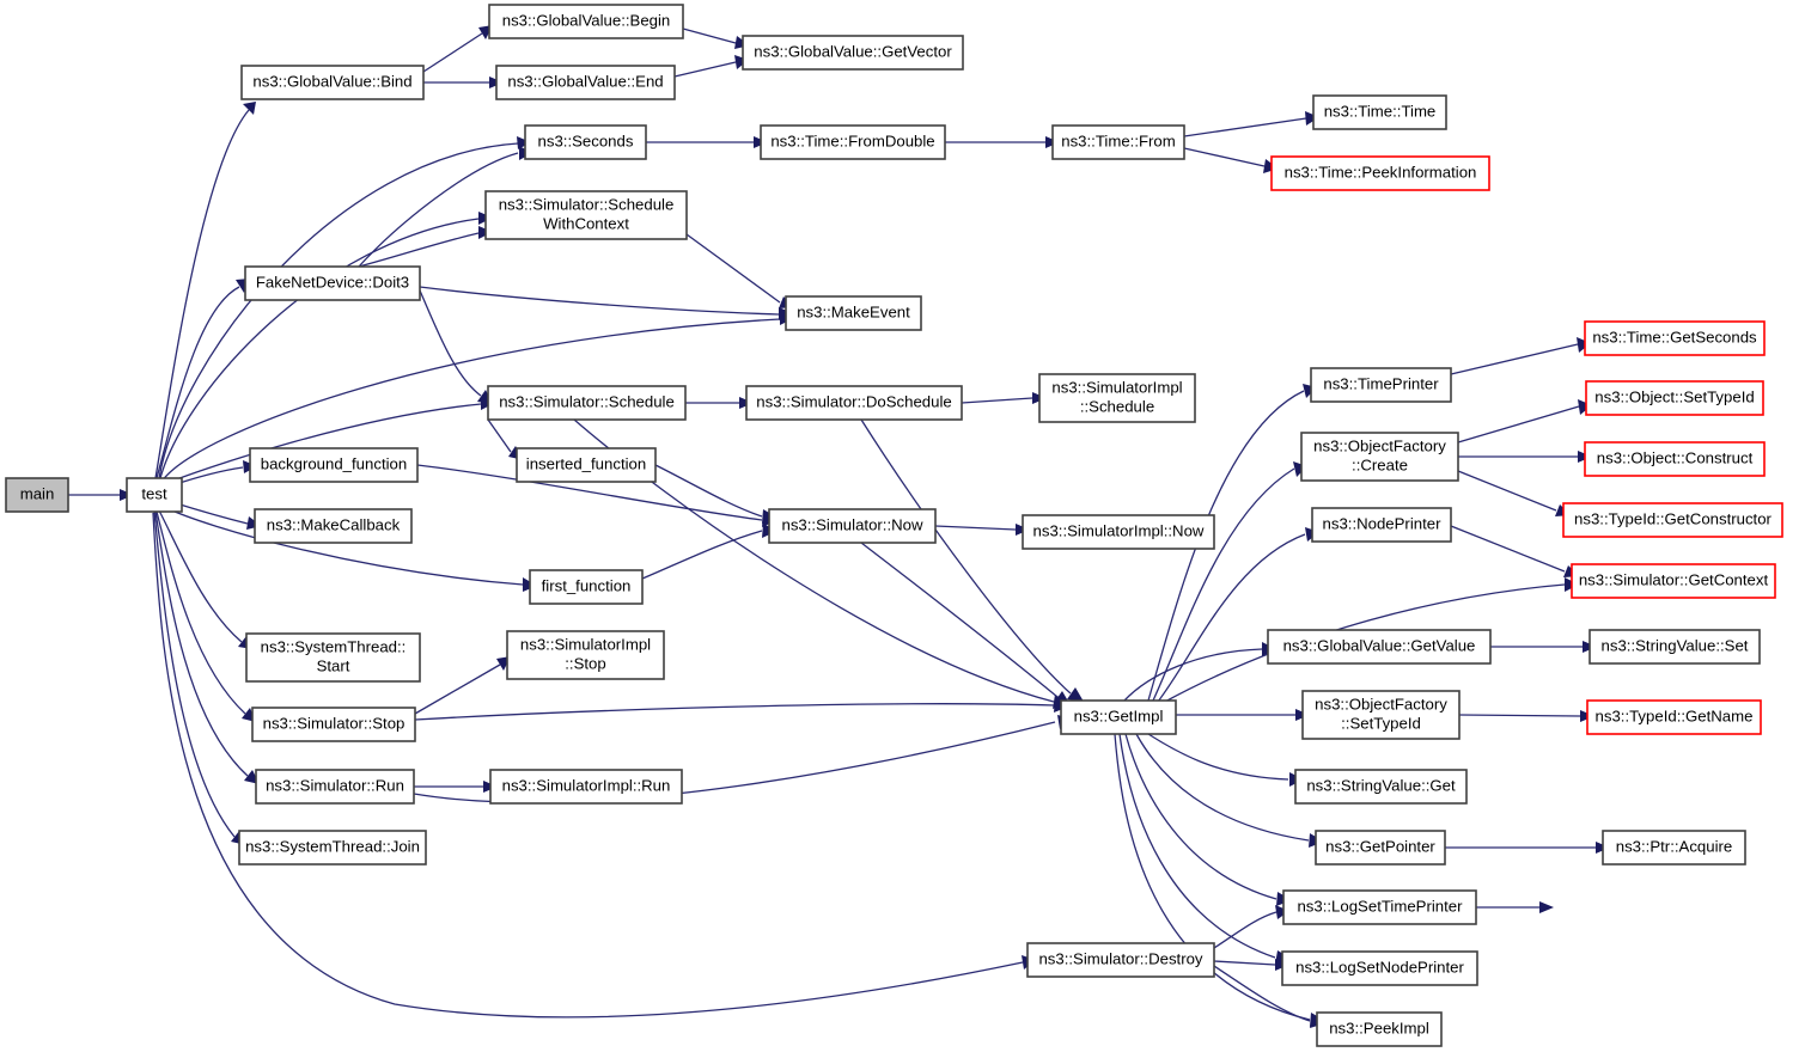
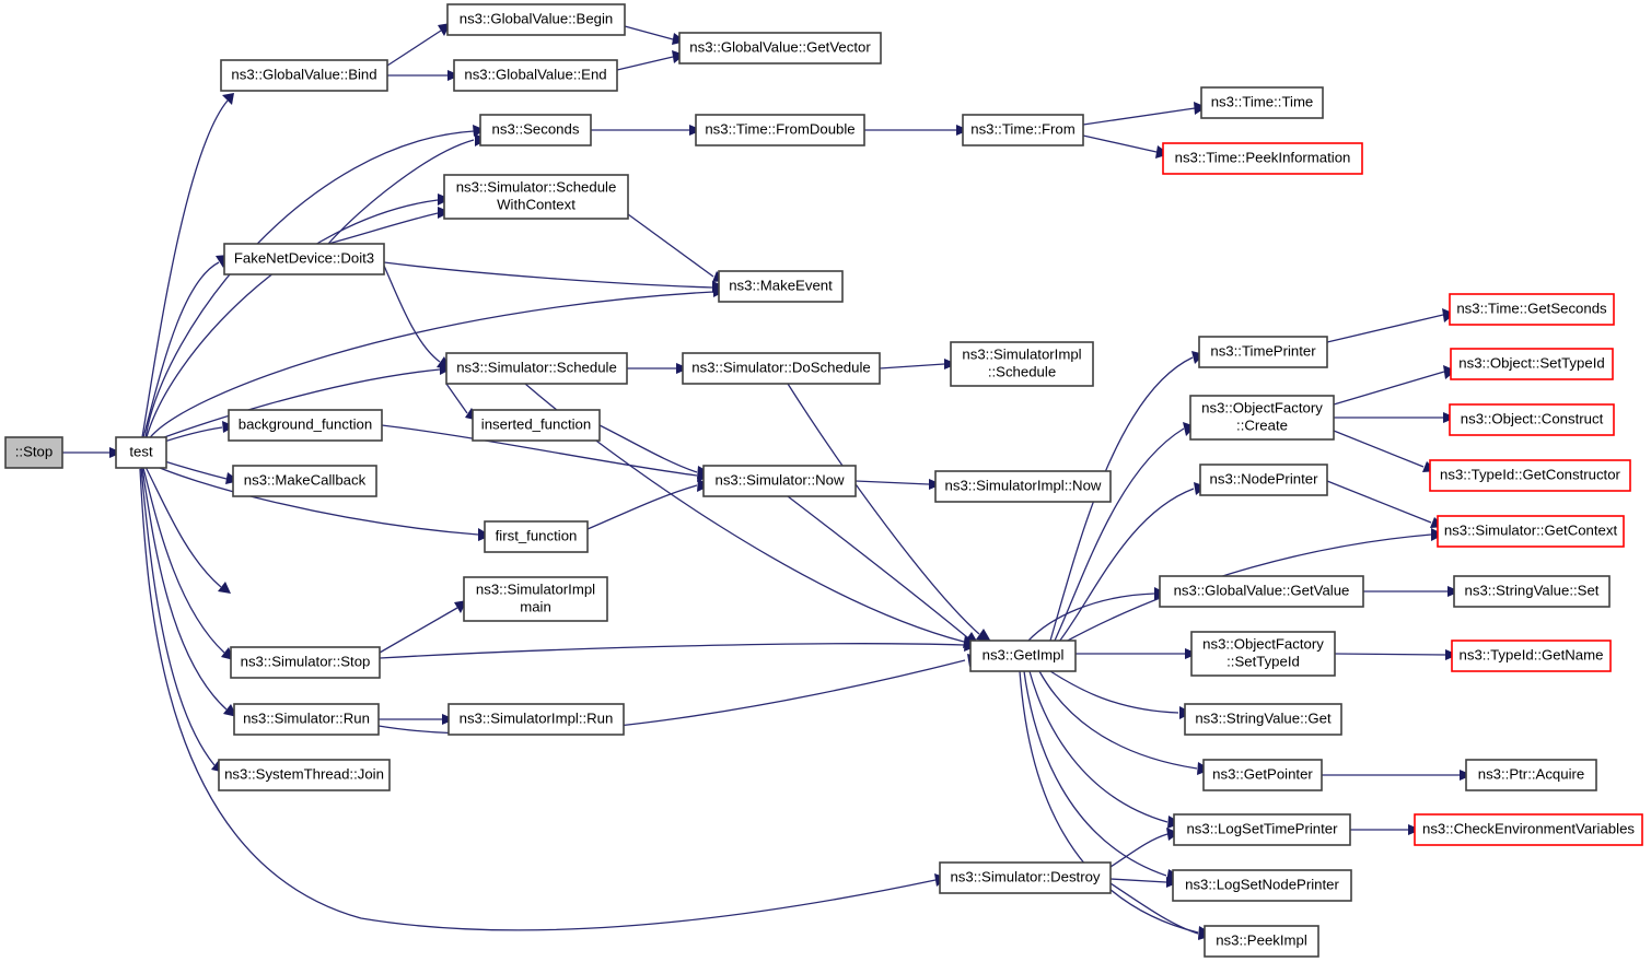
- main
+ ::Stop
  test
  ns3::GlobalValue::Bind
  ns3::GlobalValue::Begin
  ns3::GlobalValue::End
  ns3::GlobalValue::GetVector
  ns3::Seconds
  ns3::Time::FromDouble
  ns3::Time::From
  ns3::Time::Time
  ns3::Time::PeekInformation
  ns3::Simulator::Schedule
  WithContext
  FakeNetDevice::Doit3
  ns3::MakeEvent
  ns3::Simulator::Schedule
  ns3::Simulator::DoSchedule
  ns3::SimulatorImpl
  ::Schedule
  background_function
  inserted_function
  ns3::MakeCallback
  ns3::Simulator::Now
  ns3::SimulatorImpl::Now
  first_function
- ns3::SystemThread::
- Start
  ns3::SimulatorImpl
- ::Stop
+ main
  ns3::Simulator::Stop
  ns3::Simulator::Run
  ns3::SimulatorImpl::Run
  ns3::SystemThread::Join
  ns3::GetImpl
  ns3::TimePrinter
  ns3::Time::GetSeconds
  ns3::ObjectFactory
  ::Create
  ns3::Object::SetTypeId
  ns3::Object::Construct
  ns3::TypeId::GetConstructor
  ns3::NodePrinter
  ns3::Simulator::GetContext
  ns3::GlobalValue::GetValue
  ns3::StringValue::Set
  ns3::ObjectFactory
  ::SetTypeId
  ns3::TypeId::GetName
  ns3::StringValue::Get
  ns3::GetPointer
  ns3::Ptr::Acquire
  ns3::LogSetTimePrinter
+ ns3::CheckEnvironmentVariables
  ns3::Simulator::Destroy
  ns3::LogSetNodePrinter
  ns3::PeekImpl
